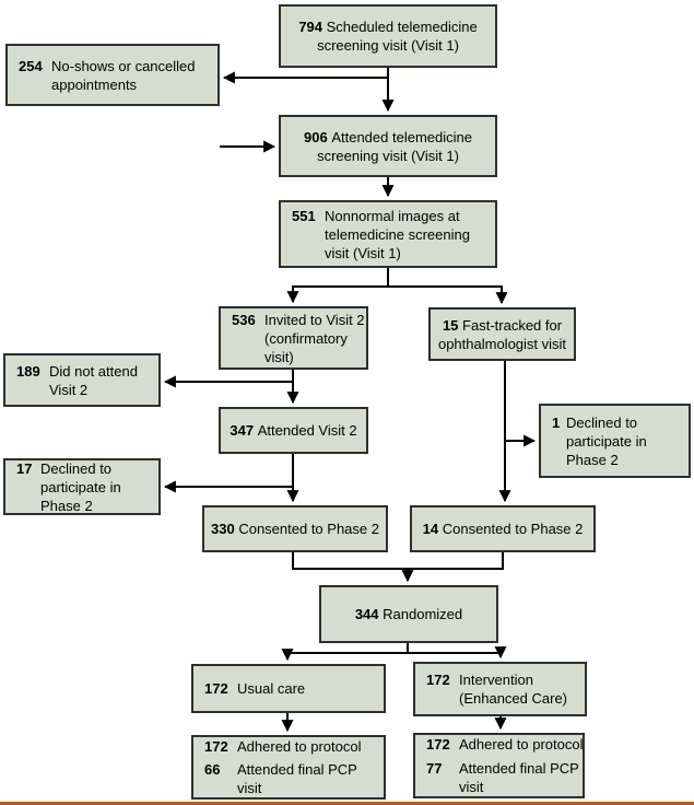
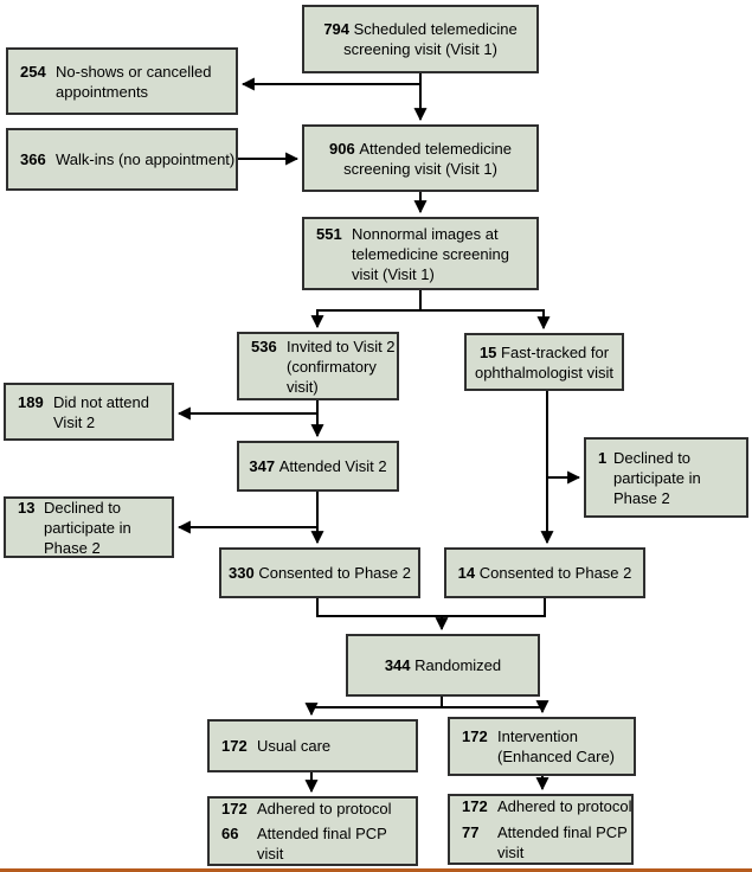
  794 Scheduled telemedicine
  screening visit (Visit 1)
  254
  No-shows or cancelled
  appointments
+ 366
+ Walk-ins (no appointment)
  906 Attended telemedicine
  screening visit (Visit 1)
  551
  Nonnormal images at
  telemedicine screening
  visit (Visit 1)
  536
  Invited to Visit 2
  (confirmatory
  visit)
  15 Fast-tracked for
  ophthalmologist visit
  189
  Did not attend
  Visit 2
  347 Attended Visit 2
  1
  Declined to
  participate in
  Phase 2
- 17
+ 13
  Declined to
  participate in
  Phase 2
  330 Consented to Phase 2
  14 Consented to Phase 2
  344 Randomized
  172
  Usual care
  172
  Intervention
  (Enhanced Care)
  172
  Adhered to protocol
  66
  Attended final PCP
  visit
  172
  Adhered to protocol
  77
  Attended final PCP
  visit
